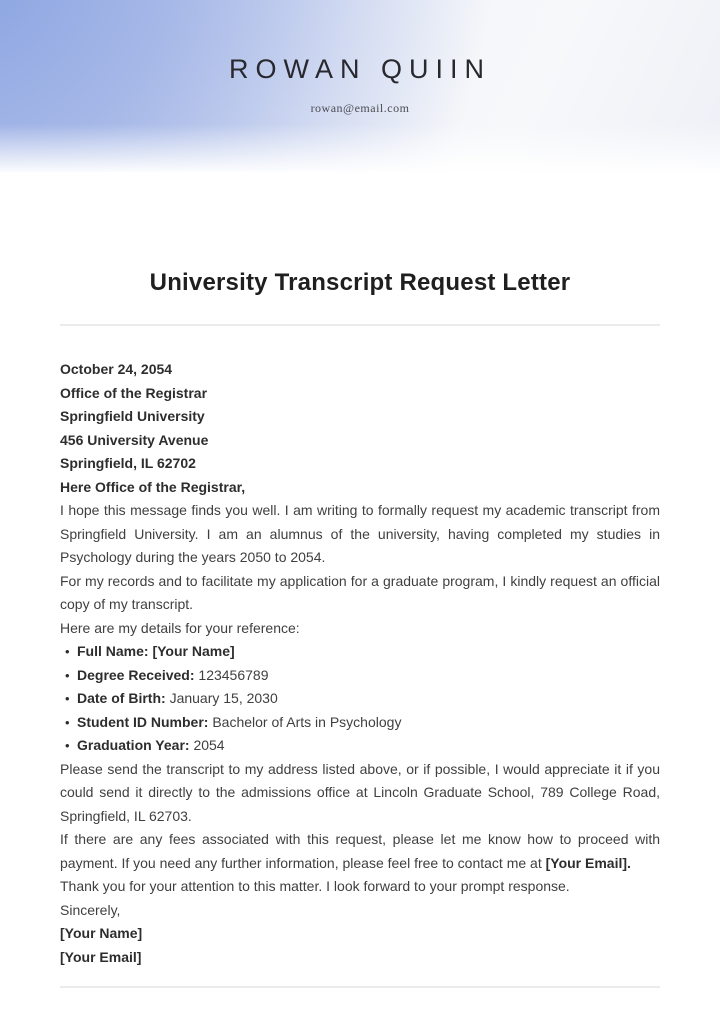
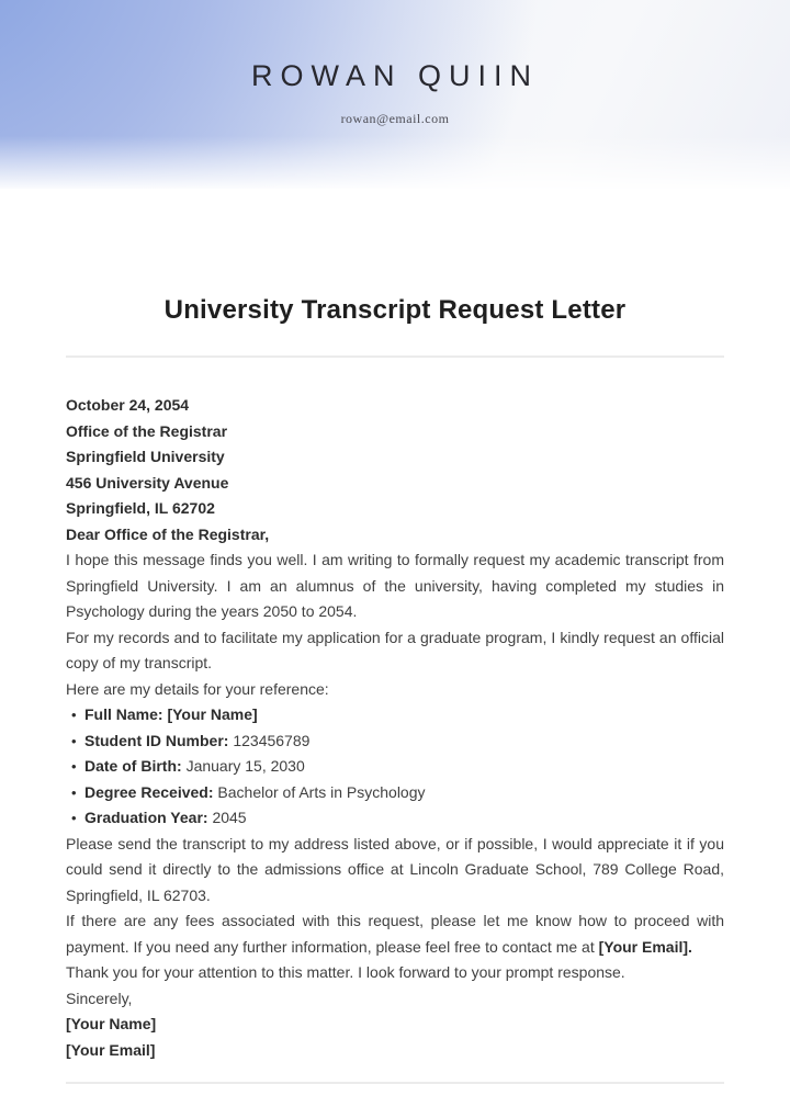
  ROWAN QUIIN
  rowan@email.com
  University Transcript Request Letter
  October 24, 2054
  Office of the Registrar
  Springfield University
  456 University Avenue
  Springfield, IL 62702
- Here Office of the Registrar,
+ Dear Office of the Registrar,
  I hope this message finds you well. I am writing to formally request my academic transcript from Springfield University. I am an alumnus of the university, having completed my studies in Psychology during the years 2050 to 2054.
  For my records and to facilitate my application for a graduate program, I kindly request an official copy of my transcript.
  Here are my details for your reference:
  Full Name: [Your Name]
- Degree Received: 123456789
+ Student ID Number: 123456789
  Date of Birth: January 15, 2030
- Student ID Number: Bachelor of Arts in Psychology
+ Degree Received: Bachelor of Arts in Psychology
- Graduation Year: 2054
+ Graduation Year: 2045
  Please send the transcript to my address listed above, or if possible, I would appreciate it if you could send it directly to the admissions office at Lincoln Graduate School, 789 College Road, Springfield, IL 62703.
  If there are any fees associated with this request, please let me know how to proceed with payment. If you need any further information, please feel free to contact me at [Your Email].
  Thank you for your attention to this matter. I look forward to your prompt response.
  Sincerely,
  [Your Name]
  [Your Email]
